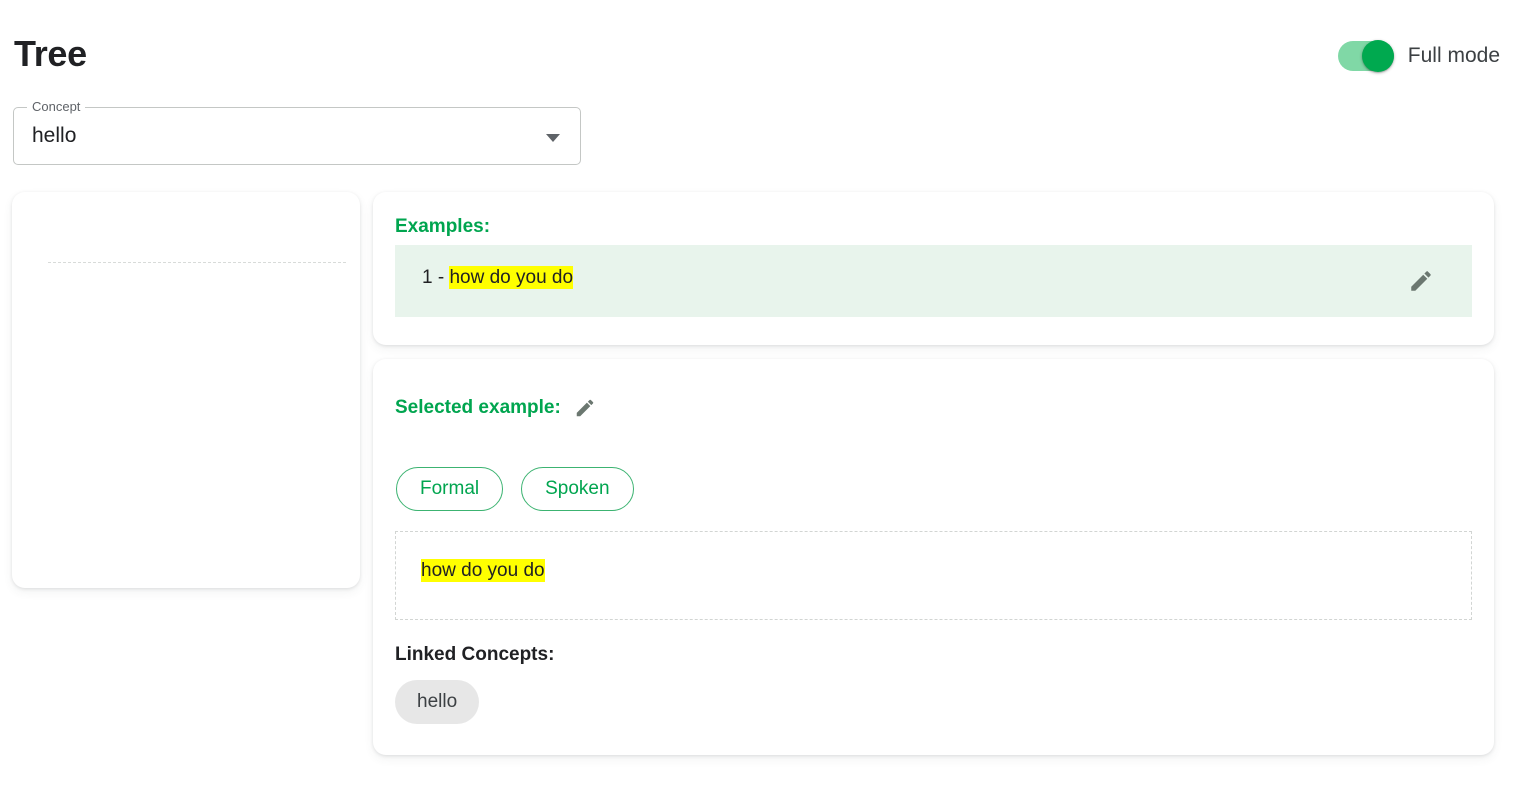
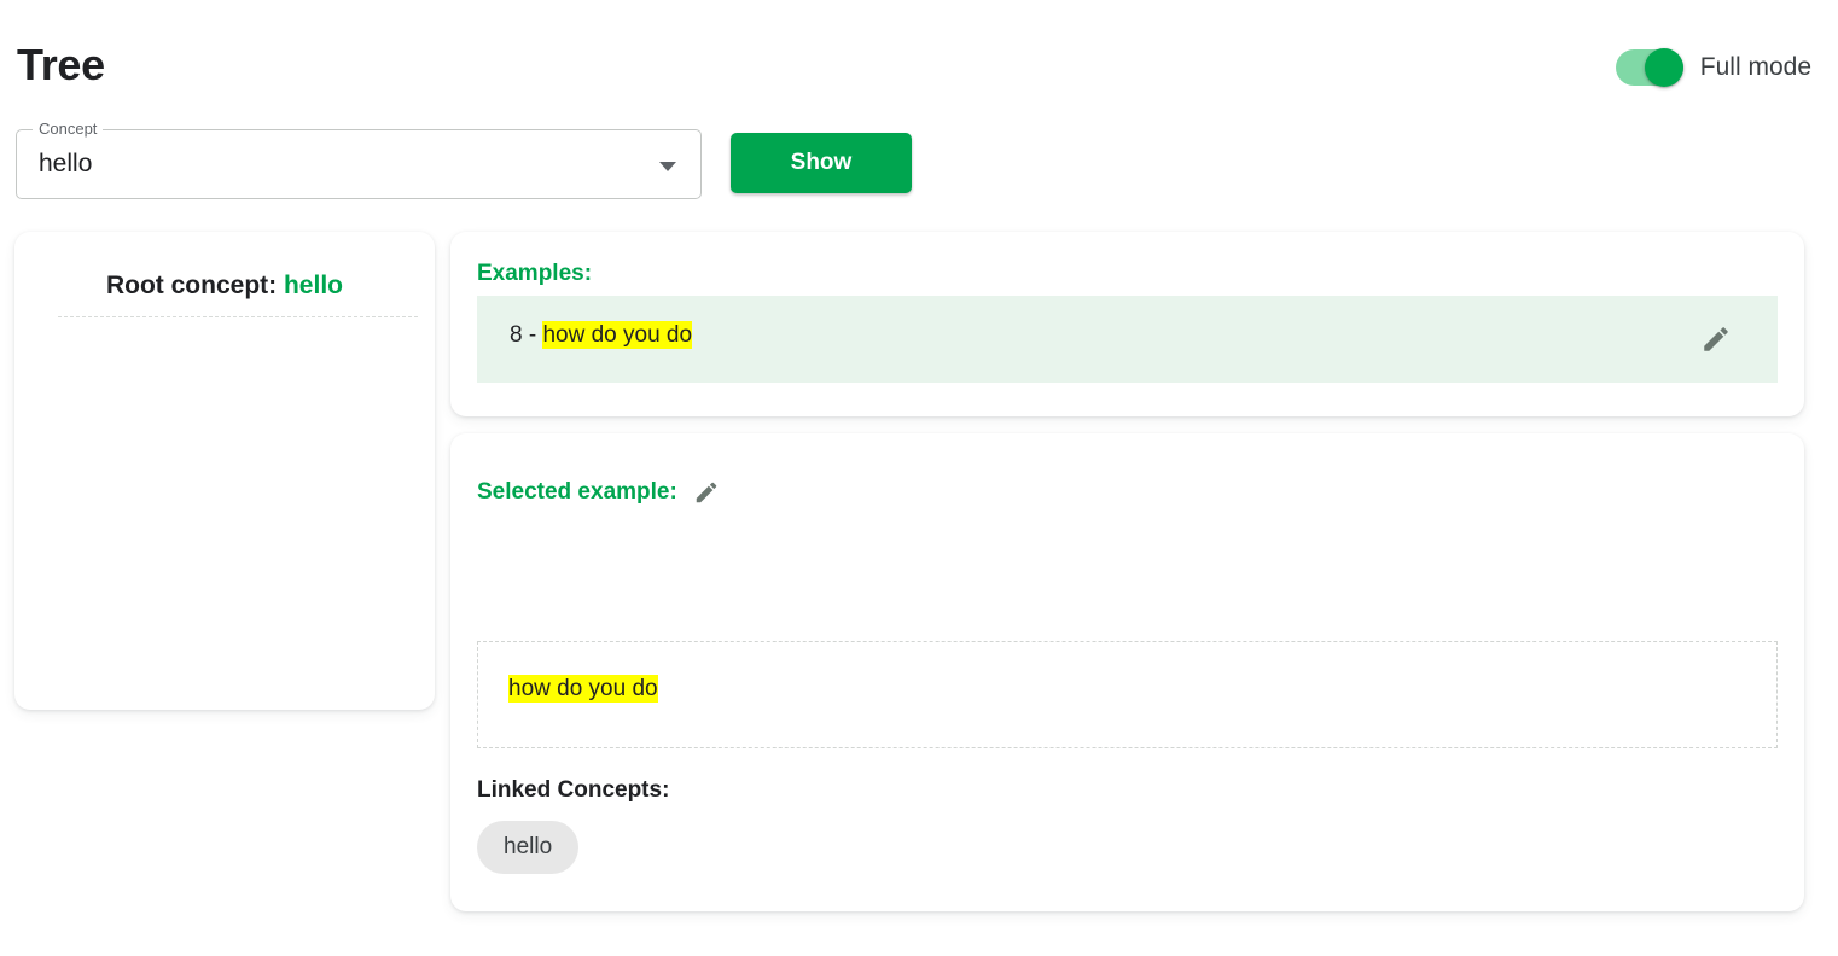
  Tree
  Full mode
  Concept
  hello
+ Show
+ Root concept: hello
  Examples:
- 1 - how do you do
+ 8 - how do you do
  Selected example:
- Formal
- Spoken
  how do you do
  Linked Concepts:
  hello
